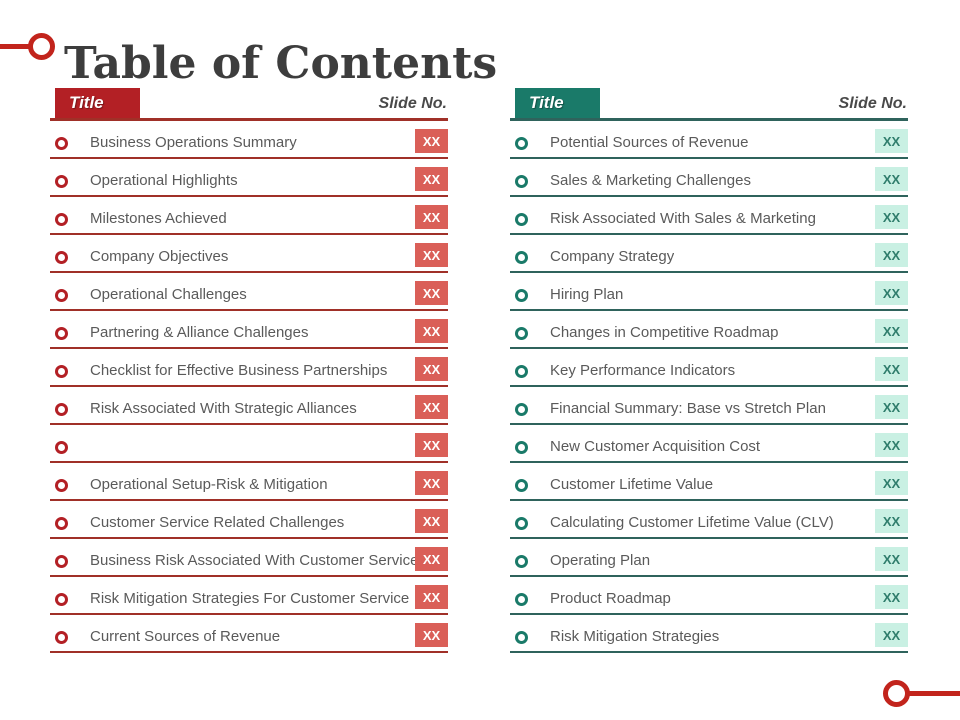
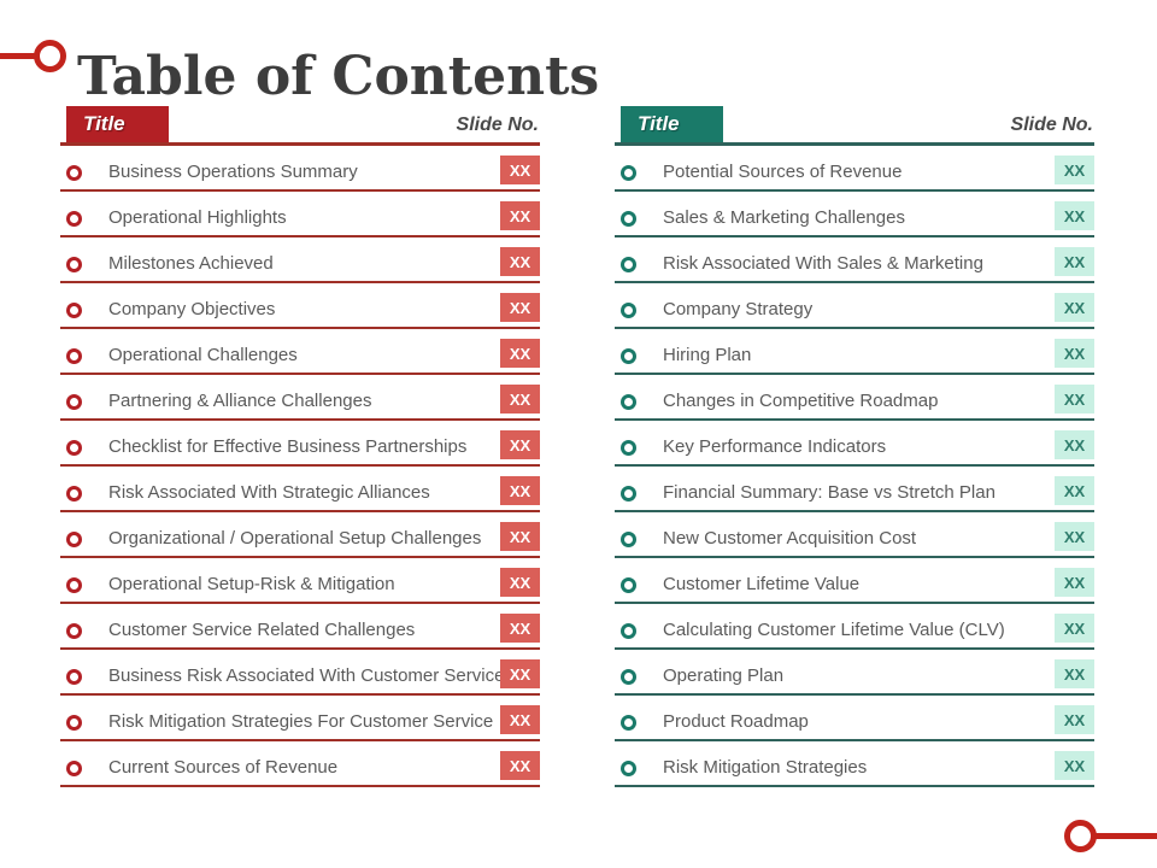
  Table of Contents
  Title
  Slide No.
  Business Operations Summary
  XX
  Operational Highlights
  XX
  Milestones Achieved
  XX
  Company Objectives
  XX
  Operational Challenges
  XX
  Partnering & Alliance Challenges
  XX
  Checklist for Effective Business Partnerships
  XX
  Risk Associated With Strategic Alliances
  XX
+ Organizational / Operational Setup Challenges
  XX
  Operational Setup-Risk & Mitigation
  XX
  Customer Service Related Challenges
  XX
  Business Risk Associated With Customer Servic
  XX
  Risk Mitigation Strategies For Customer Service
  XX
  Current Sources of Revenue
  XX
  Title
  Slide No.
  Potential Sources of Revenue
  XX
  Sales & Marketing Challenges
  XX
  Risk Associated With Sales & Marketing
  XX
  Company Strategy
  XX
  Hiring Plan
  XX
  Changes in Competitive Roadmap
  XX
  Key Performance Indicators
  XX
  Financial Summary: Base vs Stretch Plan
  XX
  New Customer Acquisition Cost
  XX
  Customer Lifetime Value
  XX
  Calculating Customer Lifetime Value (CLV)
  XX
  Operating Plan
  XX
  Product Roadmap
  XX
  Risk Mitigation Strategies
  XX
